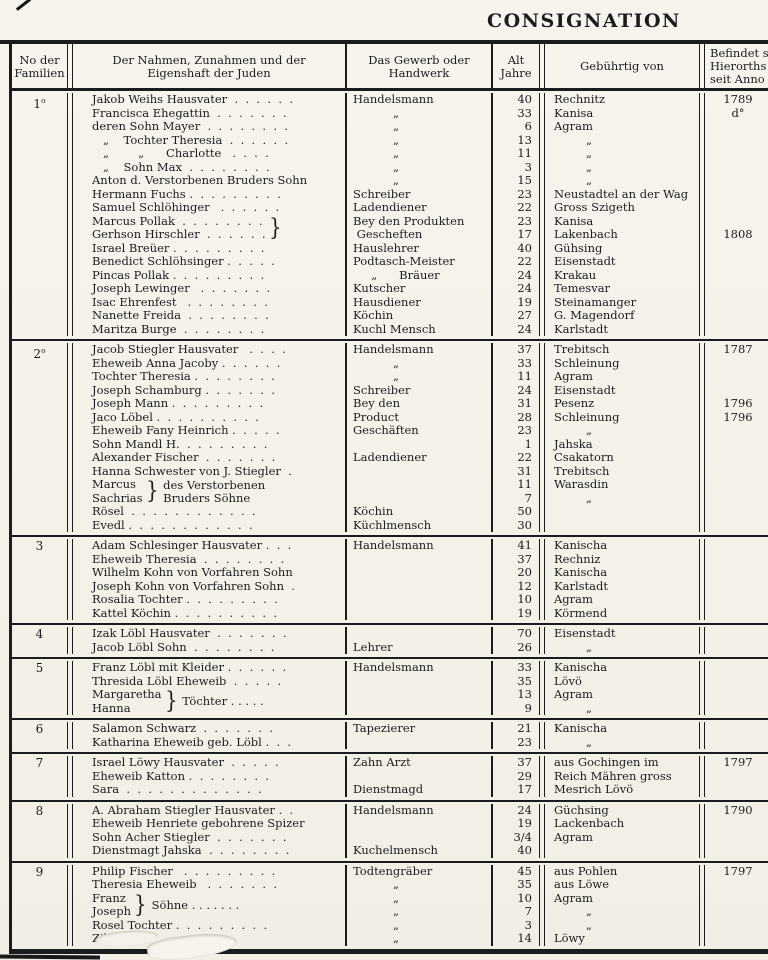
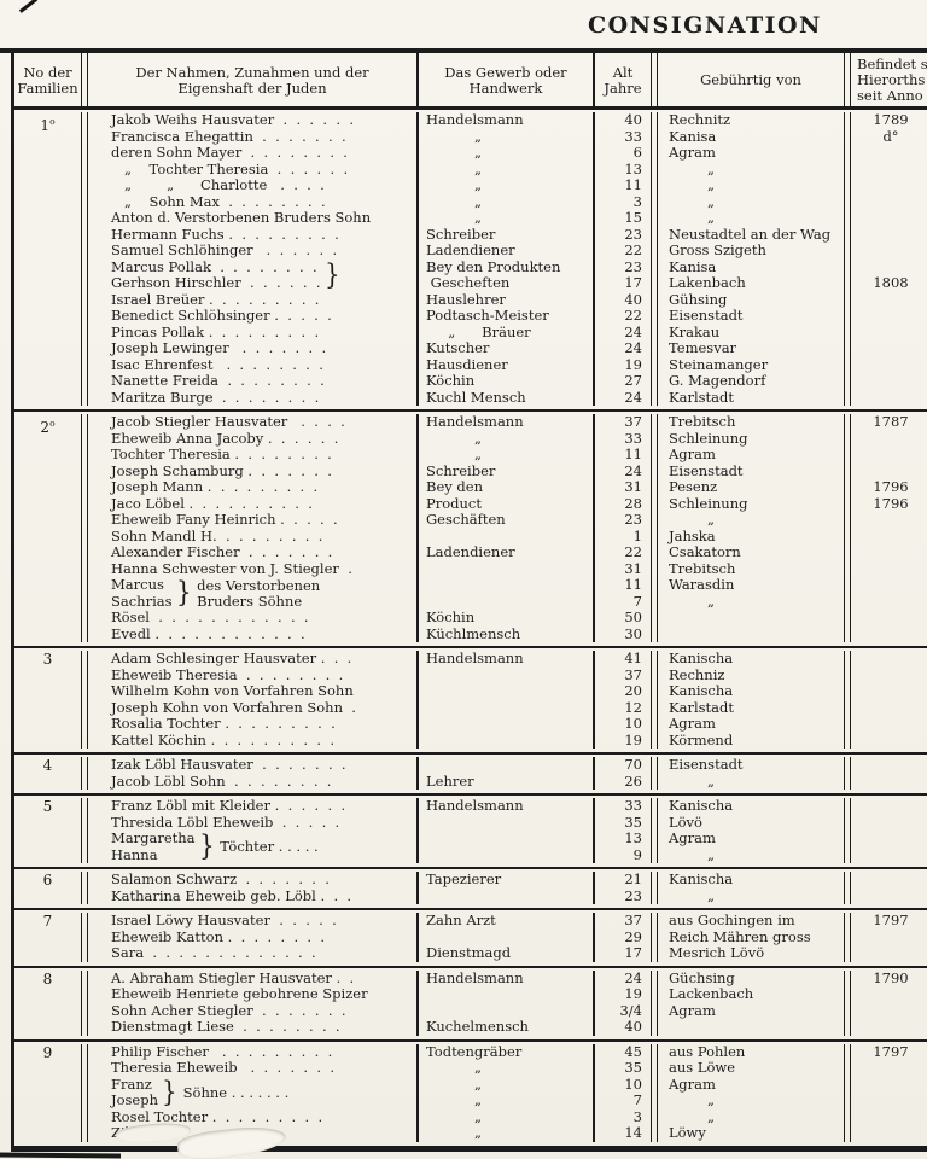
  CONSIGNATION
  No der
  Familien
  Der Nahmen, Zunahmen und der
  Eigenshaft der Juden
  Das Gewerb oder
  Handwerk
  Alt
  Jahre
  Gebührtig von
  Befindet s
  Hierorths
  seit Anno
  1o
  Jakob Weihs Hausvater . . . . . .
  Francisca Ehegattin . . . . . . .
  deren Sohn Mayer . . . . . . . .
  „ Tochter Theresia . . . . . .
  „ „ Charlotte . . . .
  „ Sohn Max . . . . . . . .
  Anton d. Verstorbenen Bruders Sohn
  Hermann Fuchs . . . . . . . . .
  Samuel Schlöhinger . . . . . .
  Marcus Pollak . . . . . . . .
  Gerhson Hirschler . . . . . .
  }
  Israel Breüer . . . . . . . . .
  Benedict Schlöhsinger . . . . .
  Pincas Pollak . . . . . . . . .
  Joseph Lewinger . . . . . . .
  Isac Ehrenfest . . . . . . . .
  Nanette Freida . . . . . . . .
  Maritza Burge . . . . . . . .
  Handelsmann
  „
  „
  „
  „
  „
  „
  Schreiber
  Ladendiener
  Bey den Produkten
  Gescheften
  Hauslehrer
  Podtasch-Meister
  „ Bräuer
  Kutscher
  Hausdiener
  Köchin
  Kuchl Mensch
  40
  33
  6
  13
  11
  3
  15
  23
  22
  23
  17
  40
  22
  24
  24
  19
  27
  24
  Rechnitz
  Kanisa
  Agram
  „
  „
  „
  „
  Neustadtel an der Wag
  Gross Szigeth
  Kanisa
  Lakenbach
  Gühsing
  Eisenstadt
  Krakau
  Temesvar
  Steinamanger
  G. Magendorf
  Karlstadt
  1789
  d°
  1808
  2o
  Jacob Stiegler Hausvater . . . .
  Eheweib Anna Jacoby . . . . . .
  Tochter Theresia . . . . . . . .
  Joseph Schamburg . . . . . . .
  Joseph Mann . . . . . . . . .
  Jaco Löbel . . . . . . . . . .
  Eheweib Fany Heinrich . . . . .
  Sohn Mandl H. . . . . . . . .
  Alexander Fischer . . . . . . .
  Hanna Schwester von J. Stiegler .
  Marcus
  Sachrias
  }
  des Verstorbenen
  Bruders Söhne
  Rösel . . . . . . . . . . . .
  Evedl . . . . . . . . . . . .
  Handelsmann
  „
  „
  Schreiber
  Bey den
  Product
  Geschäften
  Ladendiener
  Köchin
  Küchlmensch
  37
  33
  11
  24
  31
  28
  23
  1
  22
  31
  11
  7
  50
  30
  Trebitsch
  Schleinung
  Agram
  Eisenstadt
  Pesenz
  Schleinung
  „
  Jahska
  Csakatorn
  Trebitsch
  Warasdin
  „
  1787
  1796
  1796
  3
  Adam Schlesinger Hausvater . . .
  Eheweib Theresia . . . . . . . .
  Wilhelm Kohn von Vorfahren Sohn
  Joseph Kohn von Vorfahren Sohn .
  Rosalia Tochter . . . . . . . . .
  Kattel Köchin . . . . . . . . . .
  Handelsmann
  41
  37
  20
  12
  10
  19
  Kanischa
  Rechniz
  Kanischa
  Karlstadt
  Agram
  Körmend
  4
  Izak Löbl Hausvater . . . . . . .
  Jacob Löbl Sohn . . . . . . . .
  Lehrer
  70
  26
  Eisenstadt
  „
  5
  Franz Löbl mit Kleider . . . . . .
  Thresida Löbl Eheweib . . . . .
  Margaretha
  Hanna
  }
  Töchter . . . . .
  Handelsmann
  33
  35
  13
  9
  Kanischa
  Lövö
  Agram
  „
  6
  Salamon Schwarz . . . . . . .
  Katharina Eheweib geb. Löbl . . .
  Tapezierer
  21
  23
  Kanischa
  „
  7
  Israel Löwy Hausvater . . . . .
  Eheweib Katton . . . . . . . .
  Sara . . . . . . . . . . . . .
  Zahn Arzt
  Dienstmagd
  37
  29
  17
  aus Gochingen im
  Reich Mähren gross
  Mesrich Lövö
  1797
  8
  A. Abraham Stiegler Hausvater . .
  Eheweib Henriete gebohrene Spizer
  Sohn Acher Stiegler . . . . . . .
- Dienstmagt Jahska . . . . . . . .
+ Dienstmagt Liese . . . . . . . .
  Handelsmann
  Kuchelmensch
  24
  19
  3/4
  40
  Güchsing
  Lackenbach
  Agram
  1790
  9
  Philip Fischer . . . . . . . . .
  Theresia Eheweib . . . . . . .
  Franz
  Joseph
  }
  Söhne . . . . . . .
  Rosel Tochter . . . . . . . . .
  Todtengräber
  „
  „
  „
  „
  „
  45
  35
  10
  7
  3
  14
  aus Pohlen
  aus Löwe
  Agram
  „
  „
  Löwy
  1797
